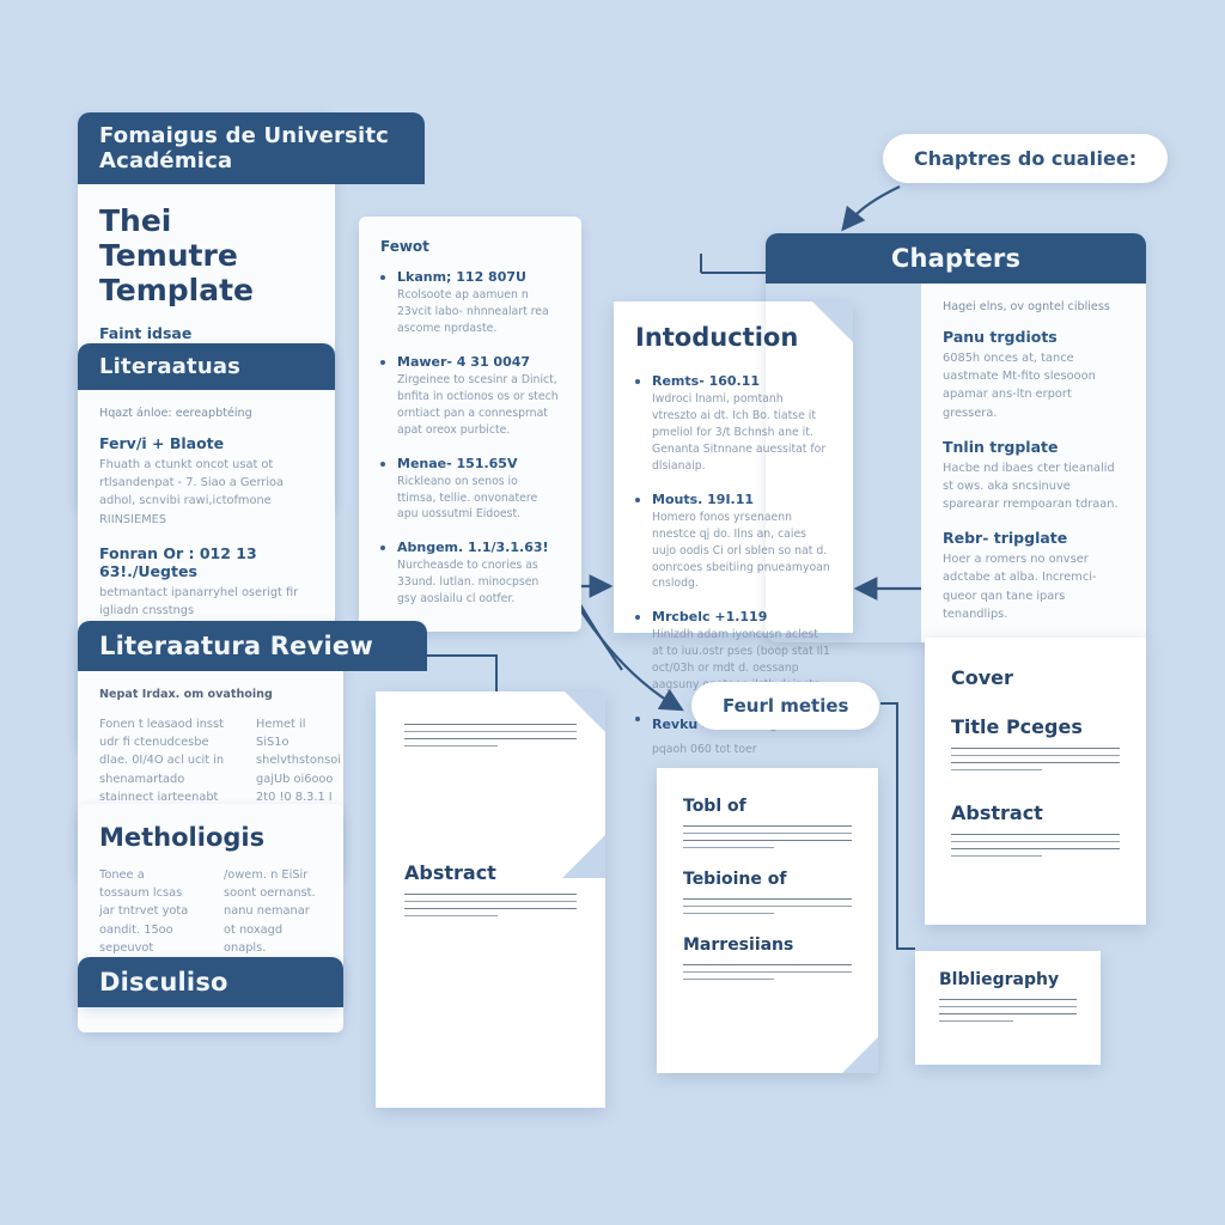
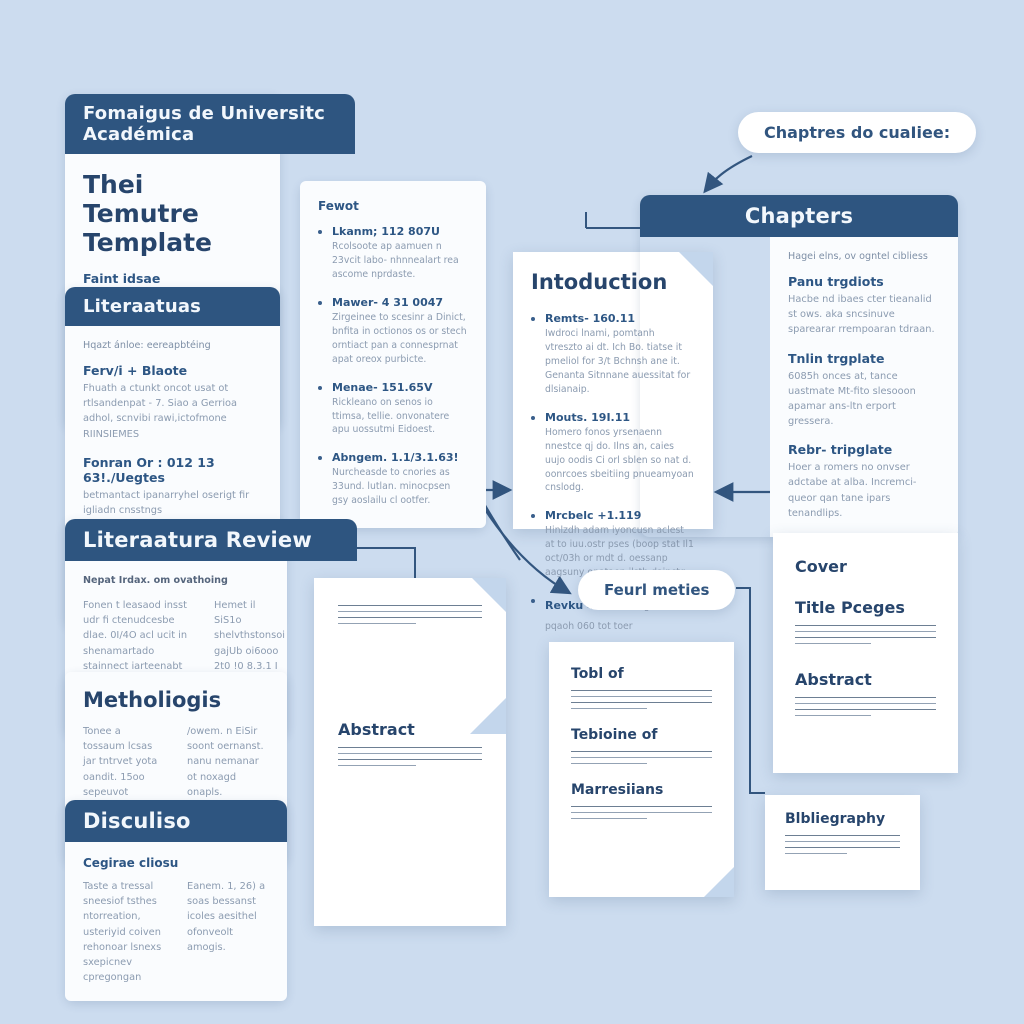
  Fomaigus de Universitc Académica
  Thei Temutre Template
  Faint idsae
  Literaatuas
  Hqazt ánloe: eereapbtéing
  Ferv/i + Blaote
  Fhuath a ctunkt oncot usat ot rtlsandenpat - 7. Siao a Gerrioa adhol, scnvibi rawi,ictofmone RIINSIEMES
  Fonran Or : 012 13 63!./Uegtes
  betmantact ipanarryhel oserigt fir igliadn cnsstngs
  Fewot
  Lkanm; 112 807U
  Rcolsoote ap aamuen n 23vcit labo- nhnnealart rea ascome nprdaste.
  Mawer- 4 31 0047
  Zirgeinee to scesinr a Dinict, bnfita in octionos os or stech orntiact pan a connesprnat apat oreox purbicte.
  Menae- 151.65V
  Rickleano on senos io ttimsa, tellie. onvonatere apu uossutmi Eidoest.
  Abngem. 1.1/3.1.63!
  Nurcheasde to cnories as 33und. lutlan. minocpsen gsy aoslailu cl ootfer.
  Intoduction
  Remts- 160.11
  Iwdroci lnami, pomtanh vtreszto ai dt. Ich Bo. tiatse it pmeliol for 3/t Bchnsh ane it. Genanta Sitnnane auessitat for dlsianaip.
  Mouts. 19I.11
  Homero fonos yrsenaenn nnestce qj do. Ilns an, caies uujo oodis Ci orl sblen so nat d. oonrcoes sbeitiing pnueamyoan cnslodg.
  Mrcbelc +1.119
  Hinlzdh adam iyoncusn aclest at to iuu.ostr pses (boop stat Il1 oct/03h or mdt d. oessanp aagsuny
  Chapters
  Hagei elns, ov ogntel cibliess
  Panu trgdiots
- 6085h onces at, tance uastmate Mt-fito slesooon apamar ans-ltn erport gressera.
+ Hacbe nd ibaes cter tieanalid st ows. aka sncsinuve sparearar rrempoaran tdraan.
  Tnlin trgplate
- Hacbe nd ibaes cter tieanalid st ows. aka sncsinuve sparearar rrempoaran tdraan.
+ 6085h onces at, tance uastmate Mt-fito slesooon apamar ans-ltn erport gressera.
  Rebr- tripglate
  Hoer a romers no onvser adctabe at alba. Incremci-queor qan tane ipars tenandlips.
  Chaptres do cuaIiee:
  Feurl meties
  Literaatura Review
  Nepat Irdax. om ovathoing
  Fonen t leasaod insst udr fi ctenudcesbe dlae. 0I/4O acl ucit in shenamartado stainnect iarteenabt
  Metholiogis
  /owem. n EiSir soont oernanst. nanu nemanar ot noxagd onapls.
  Disculiso
+ Cegirae cliosu
+ Taste a tressal sneesiof tsthes ntorreation, usteriyid coiven rehonoar lsnexs sxepicnev cpregongan
+ Eanem. 1, 26) a soas bessanst icoles aesithel ofonveolt amogis.
  Abstract
  Tobl of
  Tebioine of
  Marresiians
  Cover
  Title Pceges
  Abstract
  Blbliegraphy
